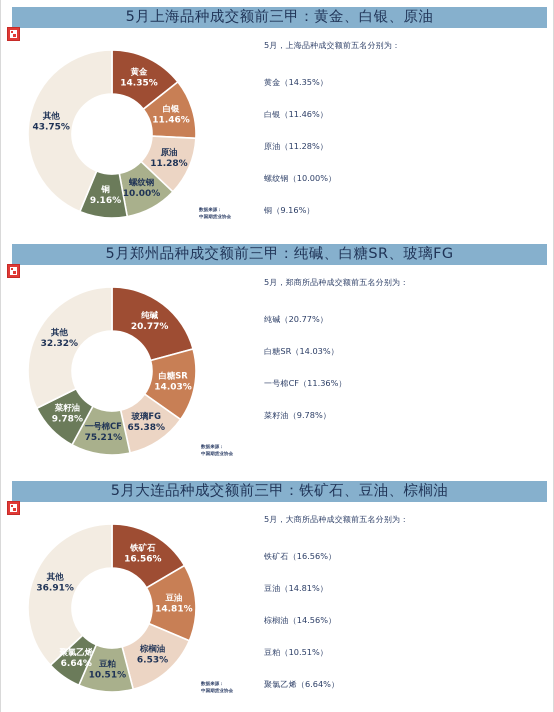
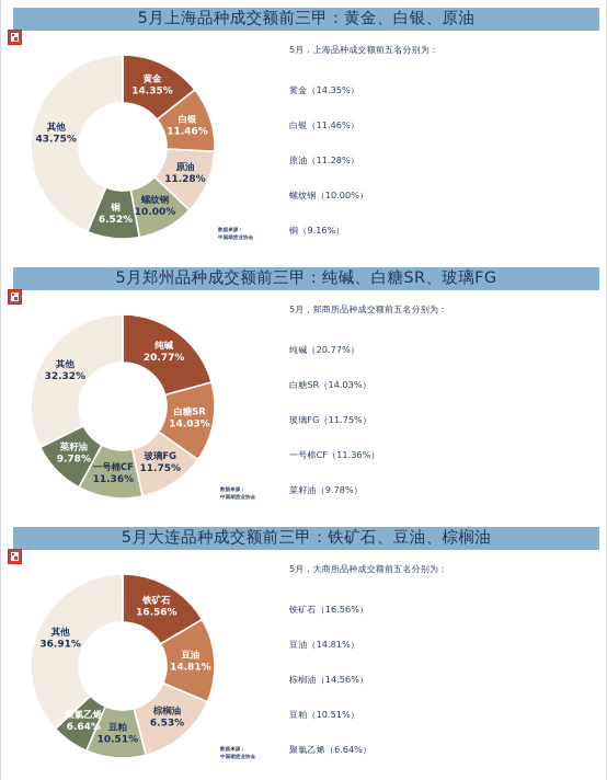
  5月上海品种成交额前三甲：黄金、白银、原油
  黄金
  14.35%
  白银
  11.46%
  原油
  11.28%
  螺纹钢
  10.00%
  铜
- 9.16%
+ 6.52%
  其他
  43.75%
  5月，上海品种成交额前五名分别为：
  黄金（14.35%）
  白银（11.46%）
  原油（11.28%）
  螺纹钢（10.00%）
  铜（9.16%）
  5月郑州品种成交额前三甲：纯碱、白糖SR、玻璃FG
  纯碱
  20.77%
  白糖SR
  14.03%
  玻璃FG
- 65.38%
+ 11.75%
  一号棉CF
- 75.21%
+ 11.36%
  菜籽油
  9.78%
  其他
  32.32%
  5月，郑商所品种成交额前五名分别为：
  纯碱（20.77%）
  白糖SR（14.03%）
+ 玻璃FG（11.75%）
  一号棉CF（11.36%）
  菜籽油（9.78%）
  5月大连品种成交额前三甲：铁矿石、豆油、棕榈油
  铁矿石
  16.56%
  豆油
  14.81%
  棕榈油
  6.53%
  豆粕
  10.51%
  聚氯乙烯
  6.64%
  其他
  36.91%
  5月，大商所品种成交额前五名分别为：
  铁矿石（16.56%）
  豆油（14.81%）
  棕榈油（14.56%）
  豆粕（10.51%）
  聚氯乙烯（6.64%）
